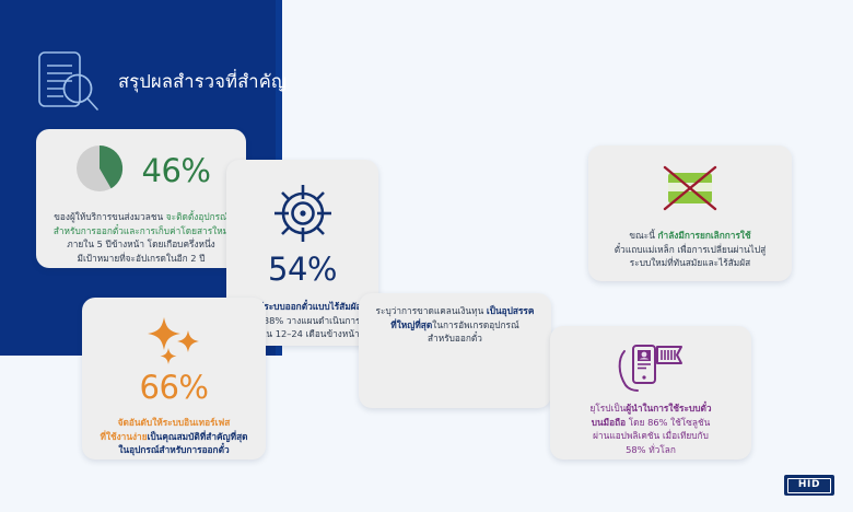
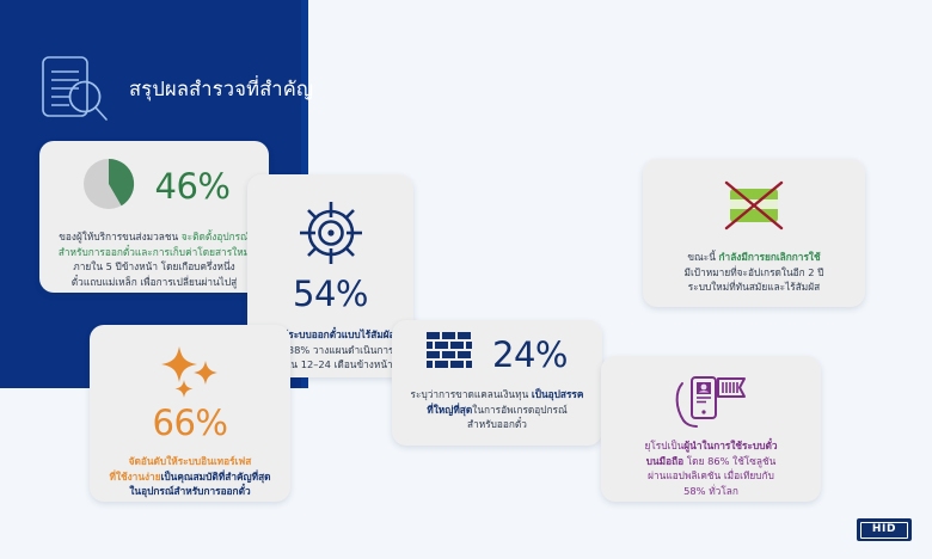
  สรุปผลสำรวจที่สำคัญ
  46%
  ของผู้ให้บริการขนส่งมวลชน จะติดตั้งอุปกรณ์
  สำหรับการออกตั๋วและการเก็บค่าโดยสารให
  ภายใน 5 ปีข้างหน้า โดยเกือบครึ่งหนึ่ง
- มีเป้าหมายที่จะอัปเกรดในอีก 2 ปี
+ ตั๋วแถบแม่เหล็ก เพื่อการเปลี่ยนผ่านไปสู่
  54%
  ระบบออกตั๋วแบบไร้สัมผั
  88% วางแผนดำเนินกา
  น 12–24 เดือนข้างหน้า
  66%
  จัดอันดับให้ระบบอินเทอร์เฟส
  ที่ใช้งานง่ายเป็นคุณสมบัติที่สำคัญที่สุด
  ในอุปกรณ์สำหรับการออกตั๋ว
+ 24%
  ระบุว่าการขาดแคลนเงินทุน เป็นอุปสรรค
  ที่ใหญ่ที่สุดในการอัพเกรดอุปกรณ์
  สำหรับออกตั๋ว
  ขณะนี้ กำลังมีการยกเลิกการใช้
- ตั๋วแถบแม่เหล็ก เพื่อการเปลี่ยนผ่านไปสู่
+ มีเป้าหมายที่จะอัปเกรดในอีก 2 ปี
  ระบบใหม่ที่ทันสมัยและไร้สัมผัส
  ยุโรปเป็นผู้นำในการใช้ระบบตั๋ว
  บนมือถือ โดย 86% ใช้โซลูชัน
  ผ่านแอปพลิเคชัน เมื่อเทียบกับ
  58% ทั่วโลก
  HID
